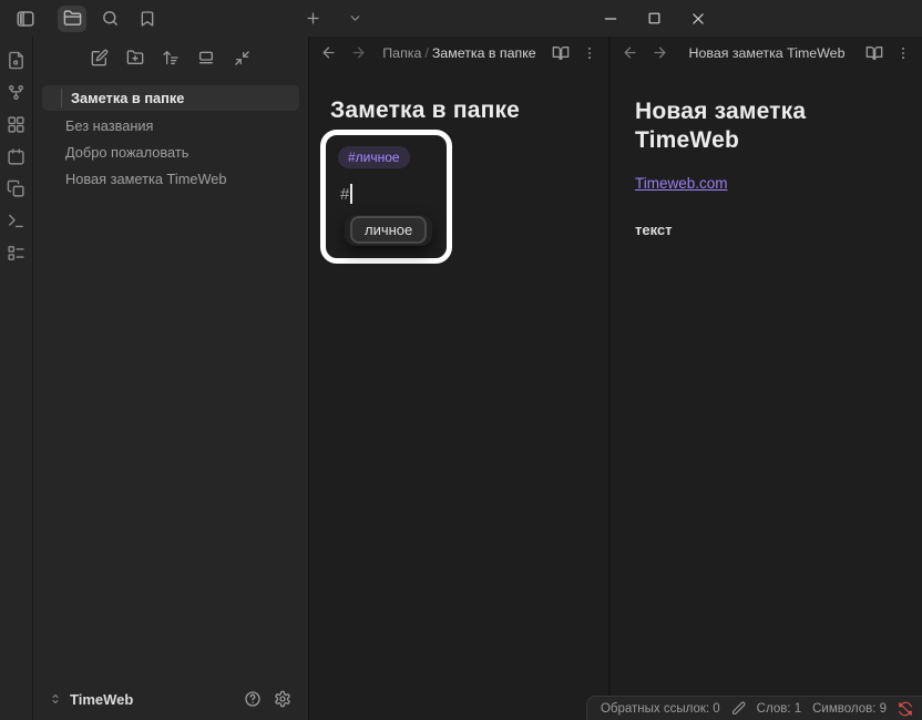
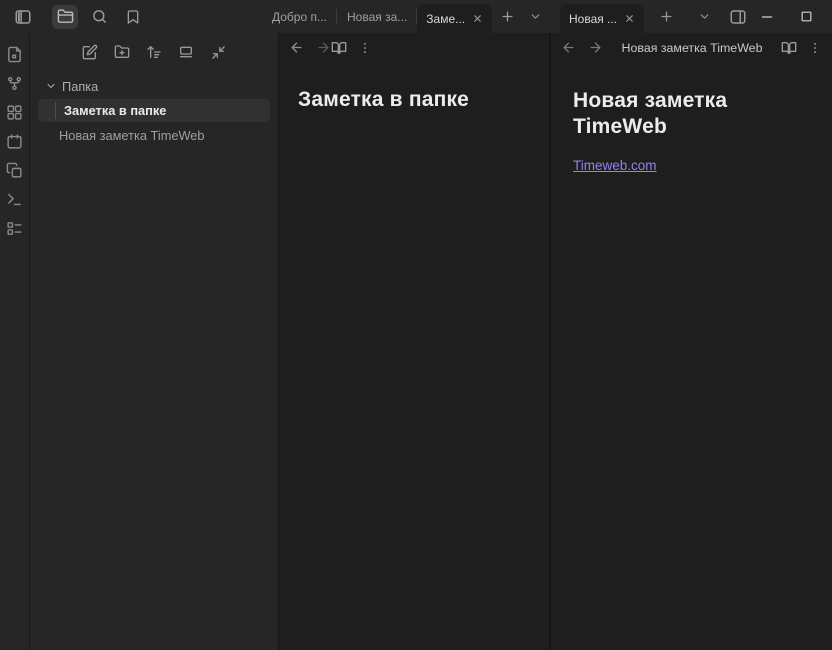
+ Добро п...
+ Новая за...
+ Заме...
+ Новая ...
+ Папка
  Заметка в папке
- Без названия
- Добро пожаловать
  Новая заметка TimeWeb
- TimeWeb
- Папка / Заметка в папке
  Заметка в папке
- #личное
- #
- личное
  Новая заметка TimeWeb
  Новая заметка TimeWeb
  Timeweb.com
- текст
- Обратных ссылок: 0
- Слов: 1
- Символов: 9
